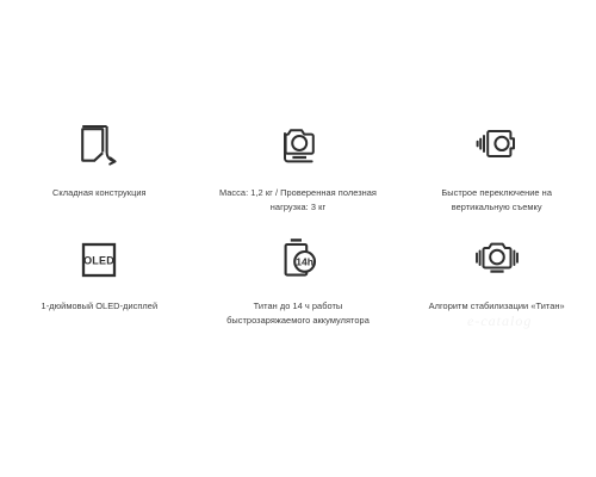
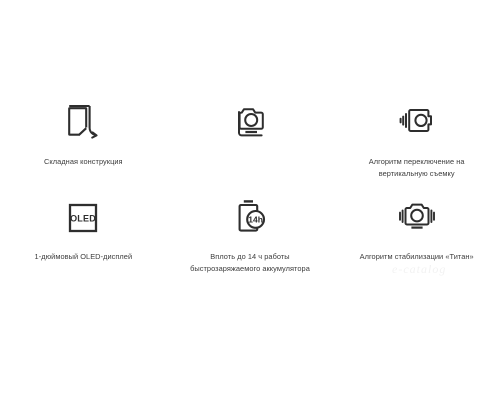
  Складная конструкция
- Масса: 1,2 кг / Проверенная полезная нагрузка: 3 кг
- Быстрое переключение на вертикальную съемку
+ Алгоритм переключение на вертикальную съемку
  OLED
  1-дюймовый OLED-дисплей
  14h
- Титан до 14 ч работы быстрозаряжаемого аккумулятора
+ Вплоть до 14 ч работы быстрозаряжаемого аккумулятора
  Алгоритм стабилизации «Титан»
